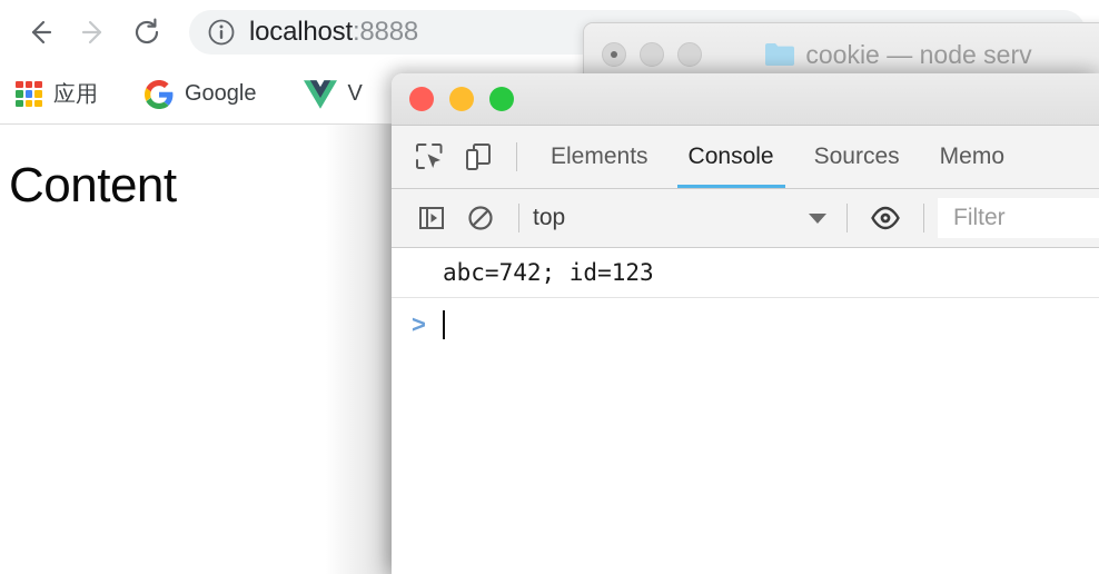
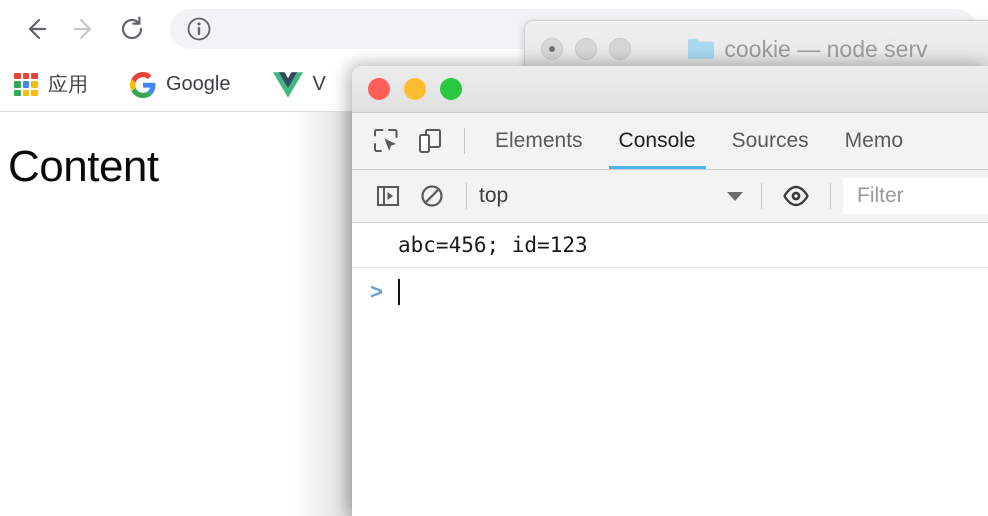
- localhost:8888
  应用
  Google
  V
  Content
  cookie — node serv
  Elements
  Console
  Sources
  Memo
  top
  Filter
- abc=742; id=123
+ abc=456; id=123
  >
